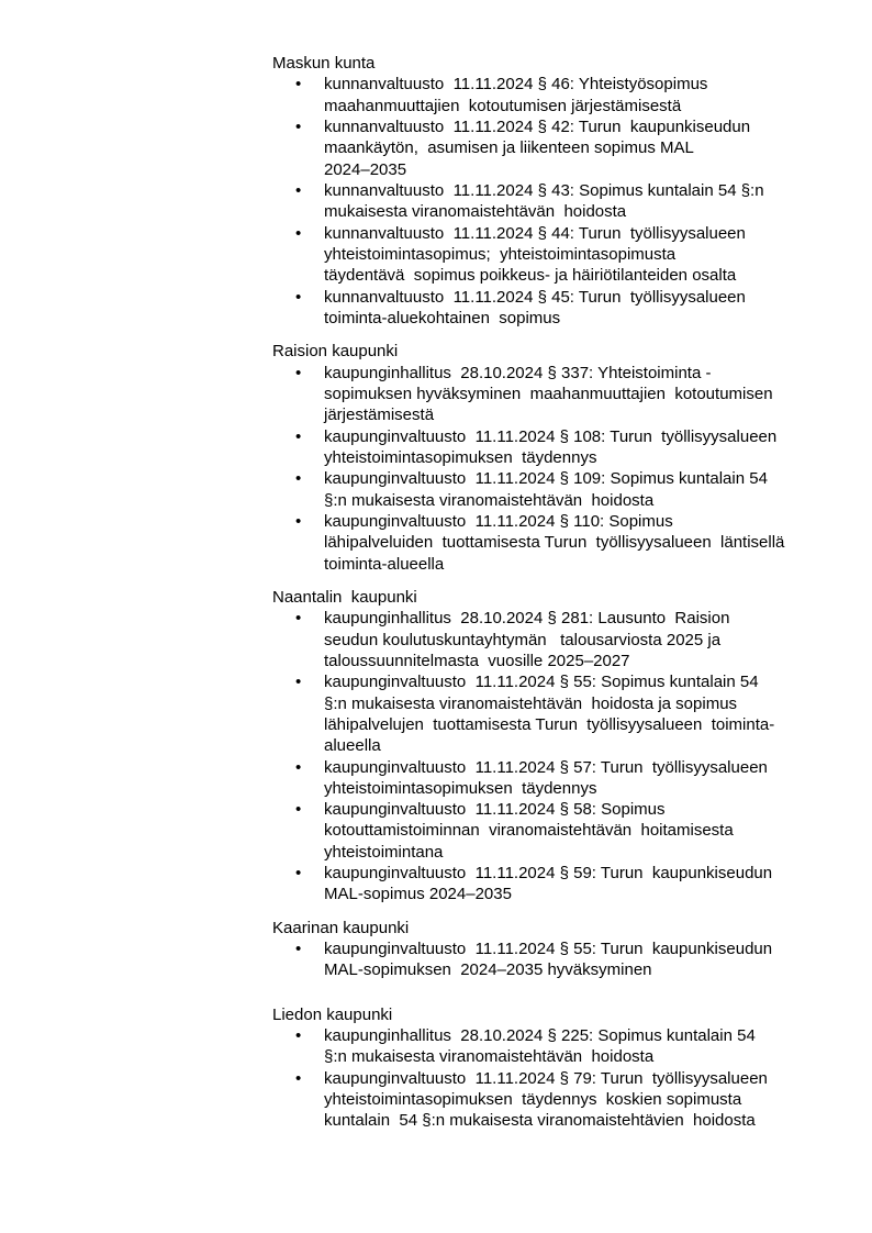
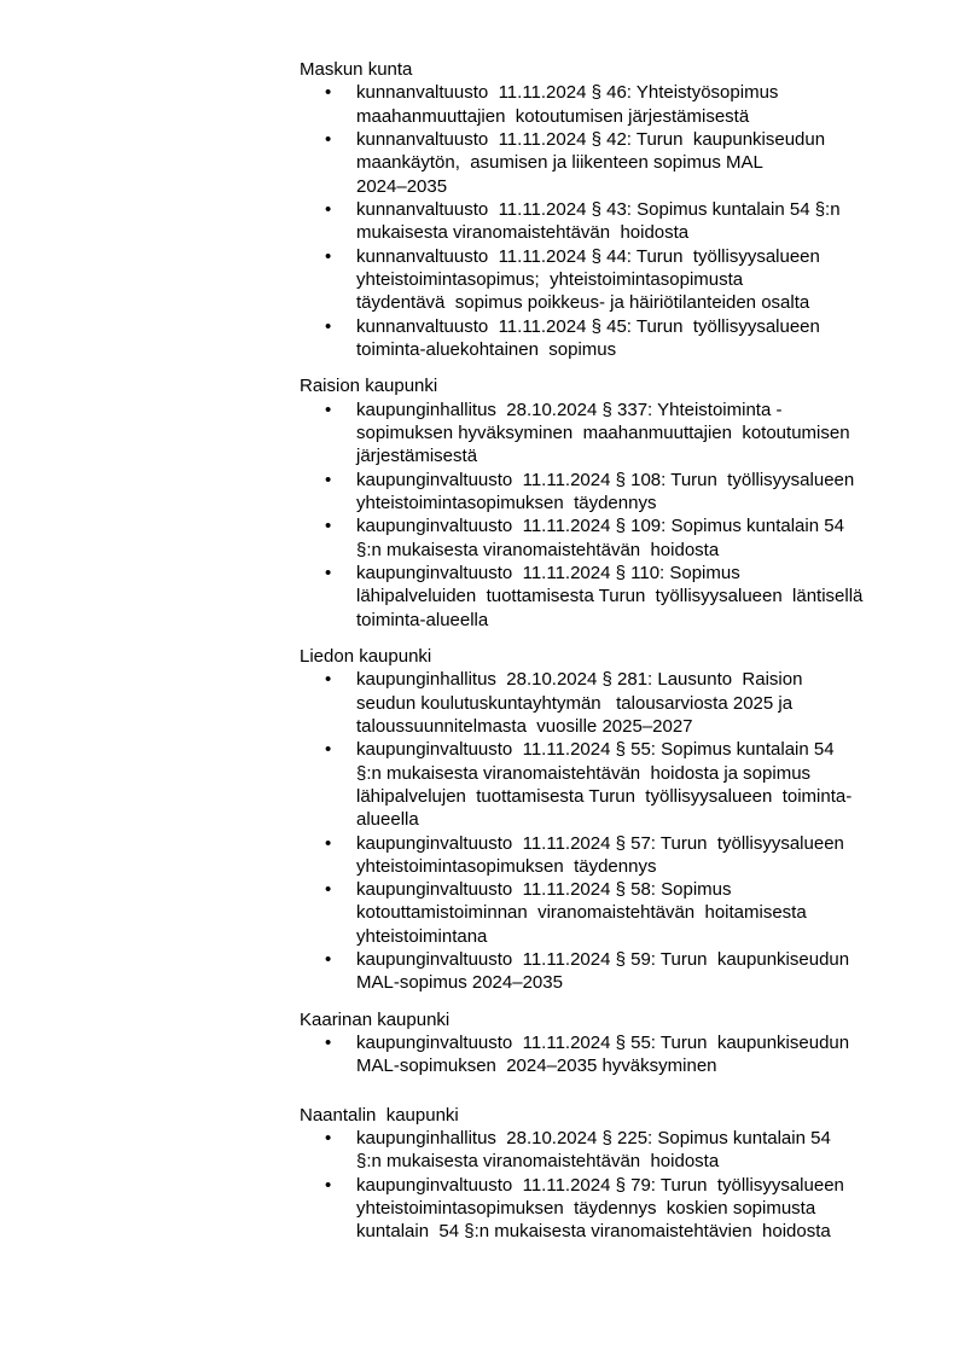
  Maskun kunta
  •
  kunnanvaltuusto 11.11.2024 § 46: Yhteistyösopimus
  maahanmuuttajien kotoutumisen järjestämisestä
  •
  kunnanvaltuusto 11.11.2024 § 42: Turun kaupunkiseudun
  maankäytön, asumisen ja liikenteen sopimus MAL
  2024–2035
  •
  kunnanvaltuusto 11.11.2024 § 43: Sopimus kuntalain 54 §:n
  mukaisesta viranomaistehtävän hoidosta
  •
  kunnanvaltuusto 11.11.2024 § 44: Turun työllisyysalueen
  yhteistoimintasopimus; yhteistoimintasopimusta
  täydentävä sopimus poikkeus- ja häiriötilanteiden osalta
  •
  kunnanvaltuusto 11.11.2024 § 45: Turun työllisyysalueen
  toiminta-aluekohtainen sopimus
  Raision kaupunki
  •
  kaupunginhallitus 28.10.2024 § 337: Yhteistoiminta -
  sopimuksen hyväksyminen maahanmuuttajien kotoutumisen
  järjestämisestä
  •
  kaupunginvaltuusto 11.11.2024 § 108: Turun työllisyysalueen
  yhteistoimintasopimuksen täydennys
  •
  kaupunginvaltuusto 11.11.2024 § 109: Sopimus kuntalain 54
  §:n mukaisesta viranomaistehtävän hoidosta
  •
  kaupunginvaltuusto 11.11.2024 § 110: Sopimus
  lähipalveluiden tuottamisesta Turun työllisyysalueen läntisellä
  toiminta-alueella
- Naantalin kaupunki
+ Liedon kaupunki
  •
  kaupunginhallitus 28.10.2024 § 281: Lausunto Raision
  seudun koulutuskuntayhtymän talousarviosta 2025 ja
  taloussuunnitelmasta vuosille 2025–2027
  •
  kaupunginvaltuusto 11.11.2024 § 55: Sopimus kuntalain 54
  §:n mukaisesta viranomaistehtävän hoidosta ja sopimus
  lähipalvelujen tuottamisesta Turun työllisyysalueen toiminta-
  alueella
  •
  kaupunginvaltuusto 11.11.2024 § 57: Turun työllisyysalueen
  yhteistoimintasopimuksen täydennys
  •
  kaupunginvaltuusto 11.11.2024 § 58: Sopimus
  kotouttamistoiminnan viranomaistehtävän hoitamisesta
  yhteistoimintana
  •
  kaupunginvaltuusto 11.11.2024 § 59: Turun kaupunkiseudun
  MAL-sopimus 2024–2035
  Kaarinan kaupunki
  •
  kaupunginvaltuusto 11.11.2024 § 55: Turun kaupunkiseudun
  MAL-sopimuksen 2024–2035 hyväksyminen
- Liedon kaupunki
+ Naantalin kaupunki
  •
  kaupunginhallitus 28.10.2024 § 225: Sopimus kuntalain 54
  §:n mukaisesta viranomaistehtävän hoidosta
  •
  kaupunginvaltuusto 11.11.2024 § 79: Turun työllisyysalueen
  yhteistoimintasopimuksen täydennys koskien sopimusta
  kuntalain 54 §:n mukaisesta viranomaistehtävien hoidosta
